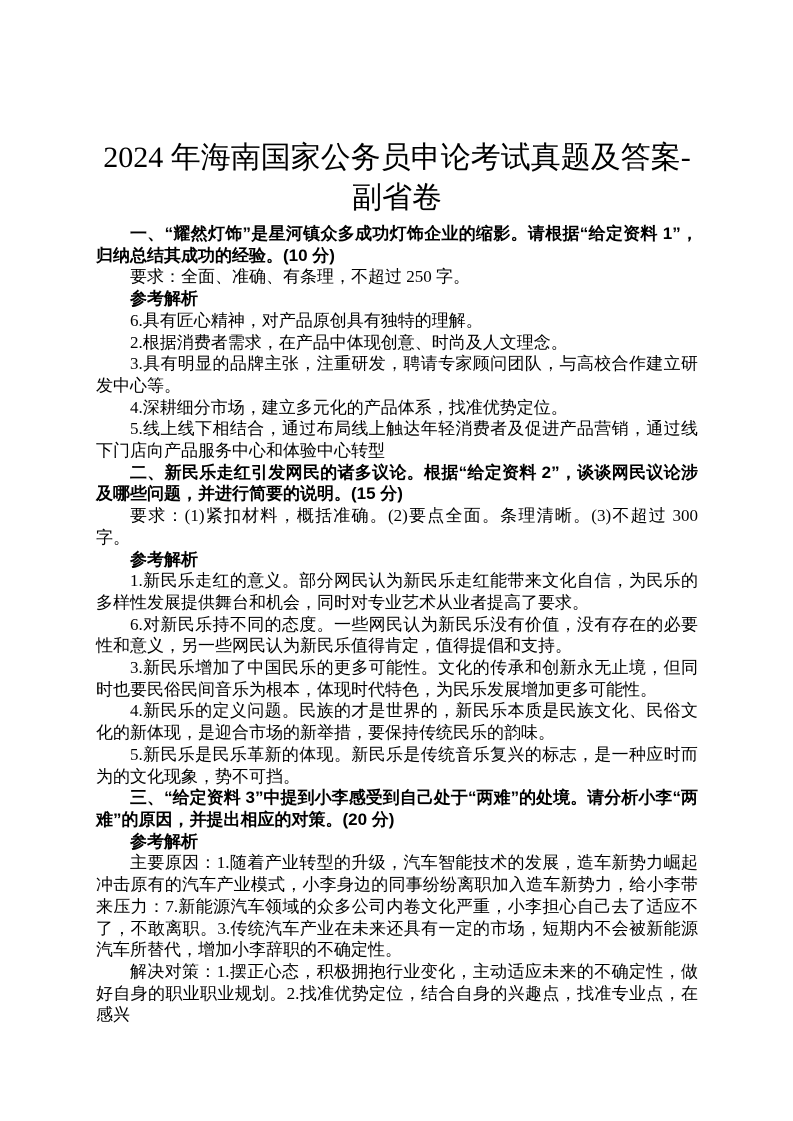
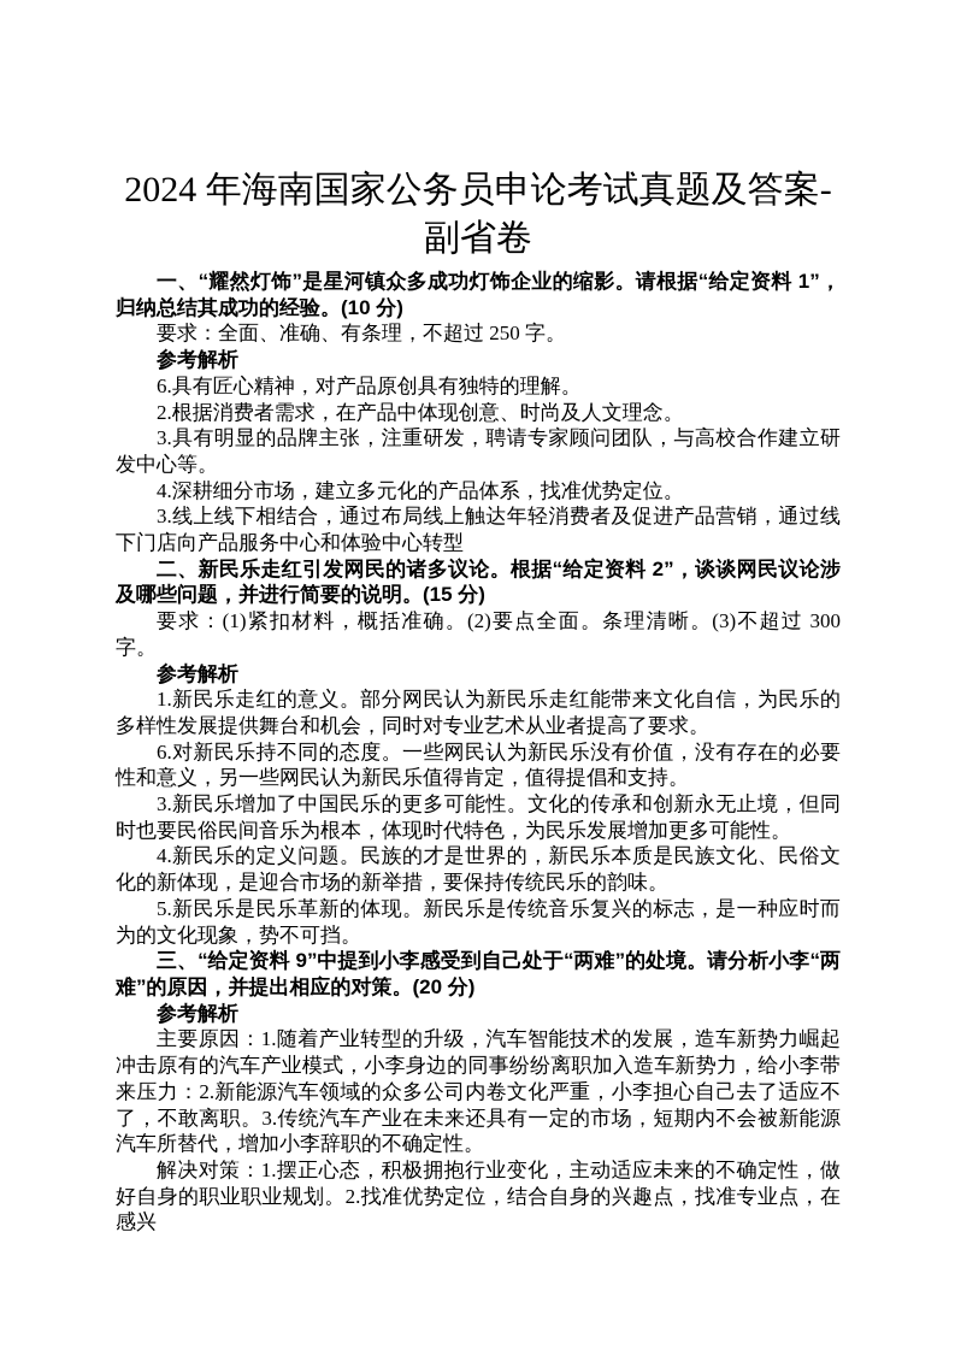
  2024 年海南国家公务员申论考试真题及答案-
  副省卷
  一、“耀然灯饰”是星河镇众多成功灯饰企业的缩影。请根据“给定资料 1”，归纳总结其成功的经验。(10 分)
  要求：全面、准确、有条理，不超过 250 字。
  参考解析
  6.具有匠心精神，对产品原创具有独特的理解。
  2.根据消费者需求，在产品中体现创意、时尚及人文理念。
  3.具有明显的品牌主张，注重研发，聘请专家顾问团队，与高校合作建立研发中心等。
  4.深耕细分市场，建立多元化的产品体系，找准优势定位。
- 5.线上线下相结合，通过布局线上触达年轻消费者及促进产品营销，通过线下门店向产品服务中心和体验中心转型
+ 3.线上线下相结合，通过布局线上触达年轻消费者及促进产品营销，通过线下门店向产品服务中心和体验中心转型
  二、新民乐走红引发网民的诸多议论。根据“给定资料 2”，谈谈网民议论涉及哪些问题，并进行简要的说明。(15 分)
  要求：(1)紧扣材料，概括准确。(2)要点全面。条理清晰。(3)不超过 300 字。
  参考解析
  1.新民乐走红的意义。部分网民认为新民乐走红能带来文化自信，为民乐的多样性发展提供舞台和机会，同时对专业艺术从业者提高了要求。
  6.对新民乐持不同的态度。一些网民认为新民乐没有价值，没有存在的必要性和意义，另一些网民认为新民乐值得肯定，值得提倡和支持。
  3.新民乐增加了中国民乐的更多可能性。文化的传承和创新永无止境，但同时也要民俗民间音乐为根本，体现时代特色，为民乐发展增加更多可能性。
  4.新民乐的定义问题。民族的才是世界的，新民乐本质是民族文化、民俗文化的新体现，是迎合市场的新举措，要保持传统民乐的韵味。
  5.新民乐是民乐革新的体现。新民乐是传统音乐复兴的标志，是一种应时而为的文化现象，势不可挡。
- 三、“给定资料 3”中提到小李感受到自己处于“两难”的处境。请分析小李“两难”的原因，并提出相应的对策。(20 分)
+ 三、“给定资料 9”中提到小李感受到自己处于“两难”的处境。请分析小李“两难”的原因，并提出相应的对策。(20 分)
  参考解析
- 主要原因：1.随着产业转型的升级，汽车智能技术的发展，造车新势力崛起冲击原有的汽车产业模式，小李身边的同事纷纷离职加入造车新势力，给小李带来压力：7.新能源汽车领域的众多公司内卷文化严重，小李担心自己去了适应不了，不敢离职。3.传统汽车产业在未来还具有一定的市场，短期内不会被新能源汽车所替代，增加小李辞职的不确定性。
+ 主要原因：1.随着产业转型的升级，汽车智能技术的发展，造车新势力崛起冲击原有的汽车产业模式，小李身边的同事纷纷离职加入造车新势力，给小李带来压力：2.新能源汽车领域的众多公司内卷文化严重，小李担心自己去了适应不了，不敢离职。3.传统汽车产业在未来还具有一定的市场，短期内不会被新能源汽车所替代，增加小李辞职的不确定性。
  解决对策：1.摆正心态，积极拥抱行业变化，主动适应未来的不确定性，做好自身的职业职业规划。2.找准优势定位，结合自身的兴趣点，找准专业点，在感兴
